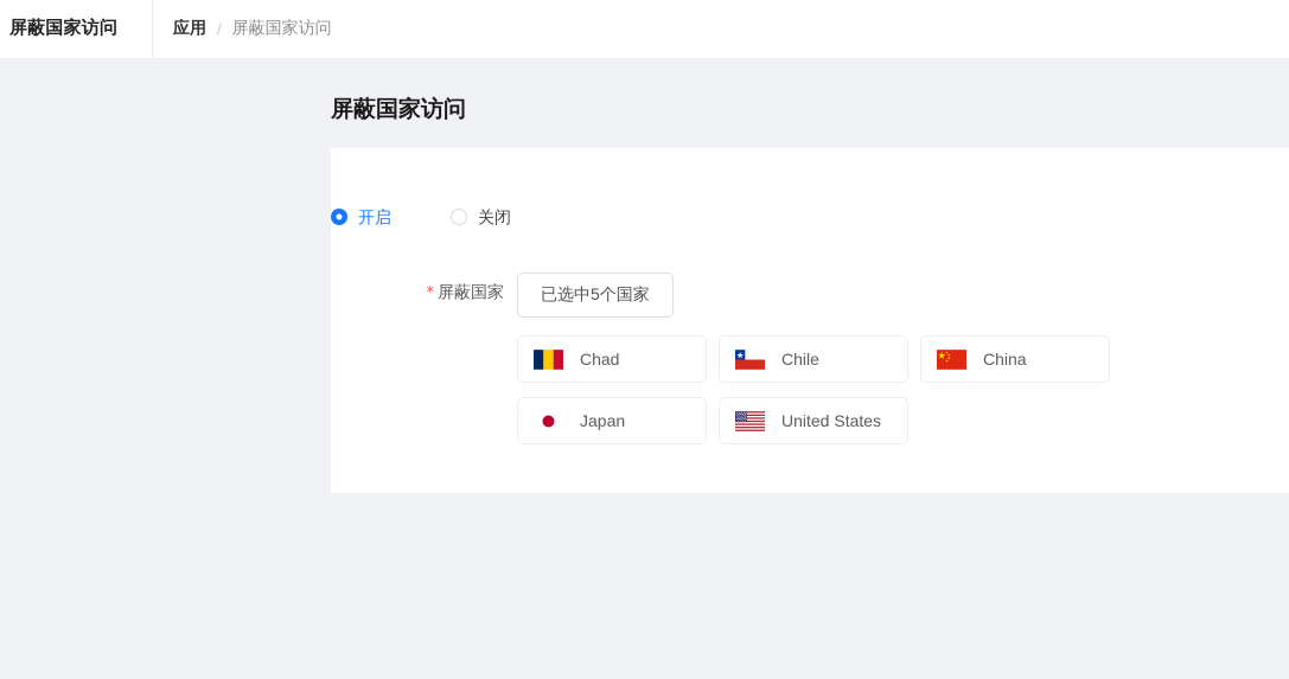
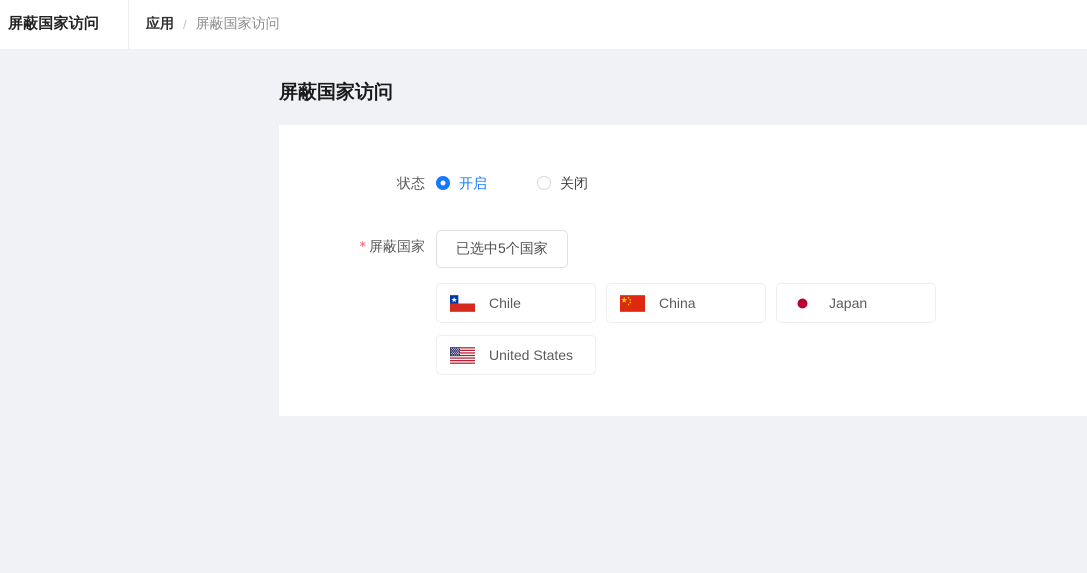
  屏蔽国家访问
  应用
  /
  屏蔽国家访问
  屏蔽国家访问
+ 状态
  开启
  关闭
  * 屏蔽国家
  已选中5个国家
- Chad
  Chile
  China
  Japan
  United States
